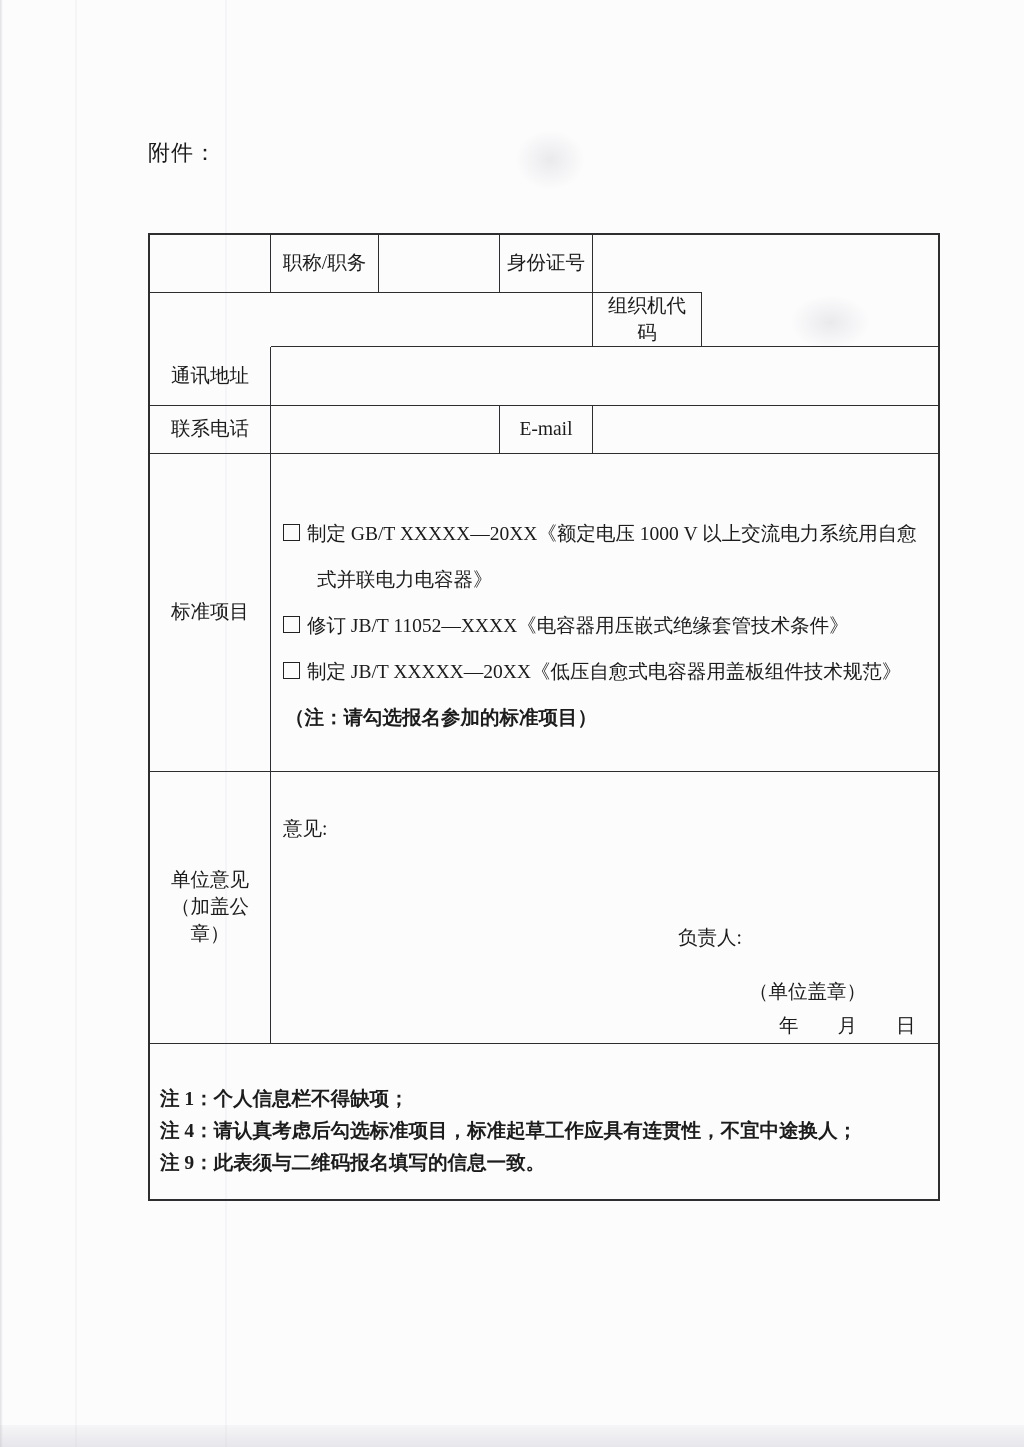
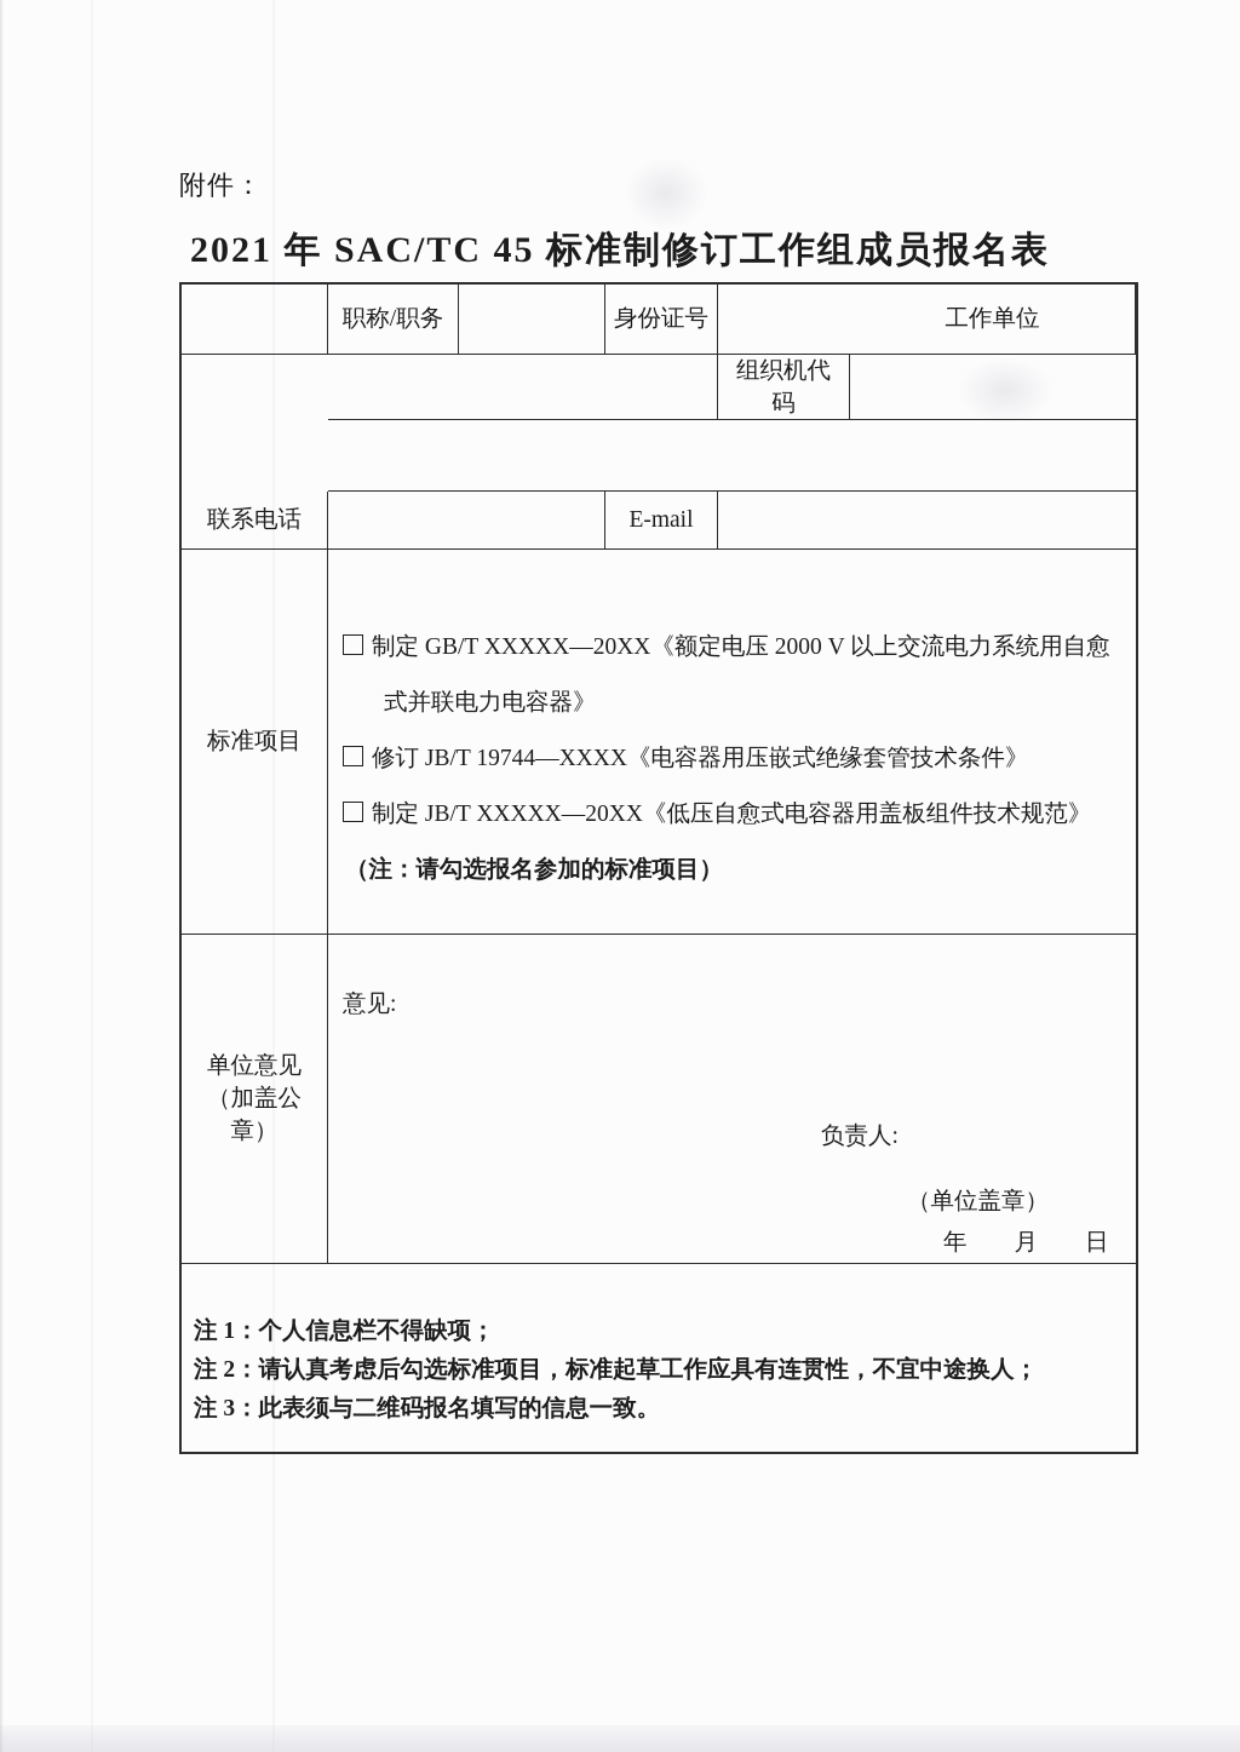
  附件：
+ 2021 年 SAC/TC 45 标准制修订工作组成员报名表
  职称/职务
  身份证号
+ 工作单位
  组织机代码
- 通讯地址
  联系电话
  E-mail
  标准项目
- 制定 GB/T XXXXX—20XX《额定电压 1000 V 以上交流电力系统用自愈式并联电力电容器》
+ 制定 GB/T XXXXX—20XX《额定电压 2000 V 以上交流电力系统用自愈式并联电力电容器》
- 修订 JB/T 11052—XXXX《电容器用压嵌式绝缘套管技术条件》
+ 修订 JB/T 19744—XXXX《电容器用压嵌式绝缘套管技术条件》
  制定 JB/T XXXXX—20XX《低压自愈式电容器用盖板组件技术规范》
  （注：请勾选报名参加的标准项目）
  单位意见（加盖公章）
  意见:
  负责人:
  （单位盖章）
  年 月 日
  注 1：个人信息栏不得缺项；
- 注 4：请认真考虑后勾选标准项目，标准起草工作应具有连贯性，不宜中途换人；
+ 注 2：请认真考虑后勾选标准项目，标准起草工作应具有连贯性，不宜中途换人；
- 注 9：此表须与二维码报名填写的信息一致。
+ 注 3：此表须与二维码报名填写的信息一致。
